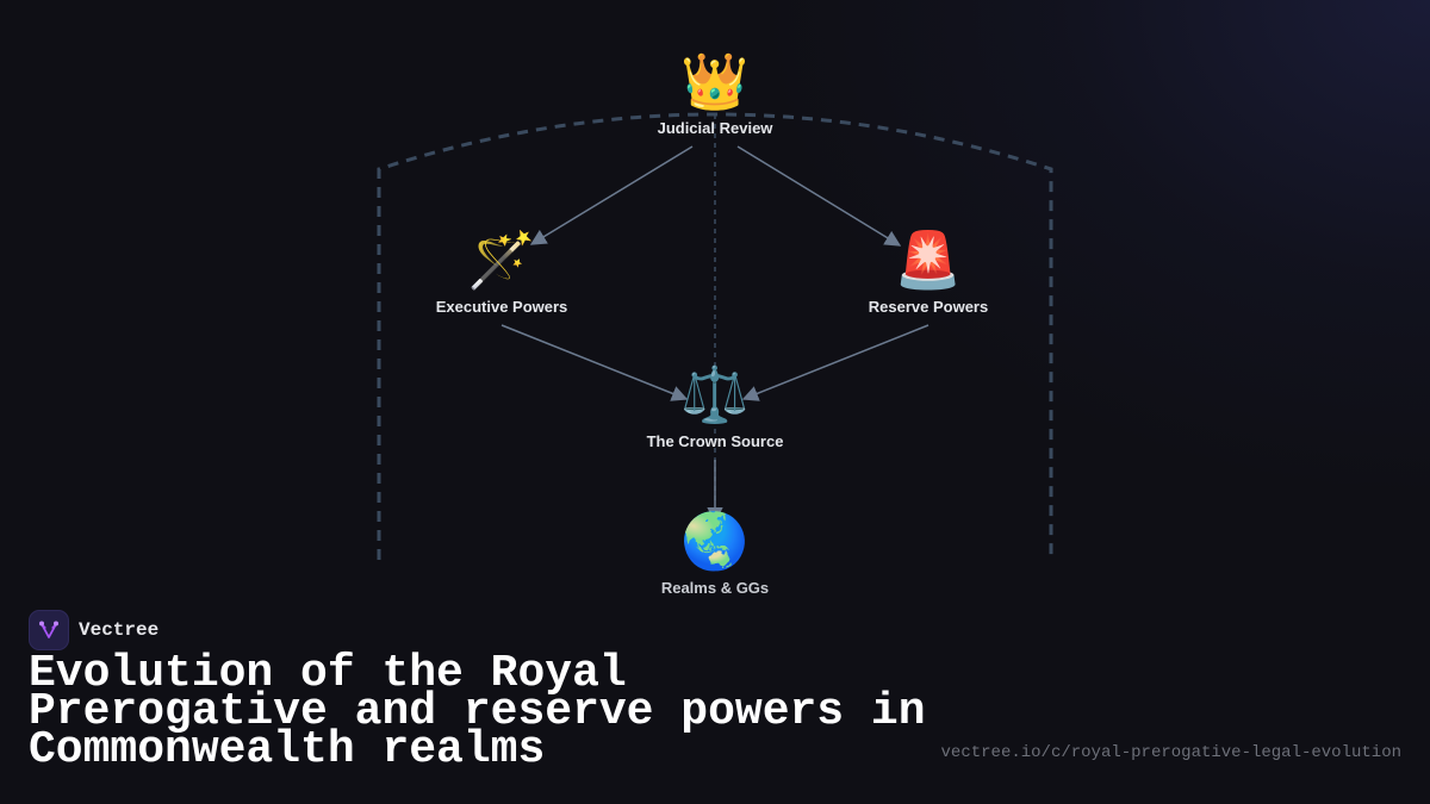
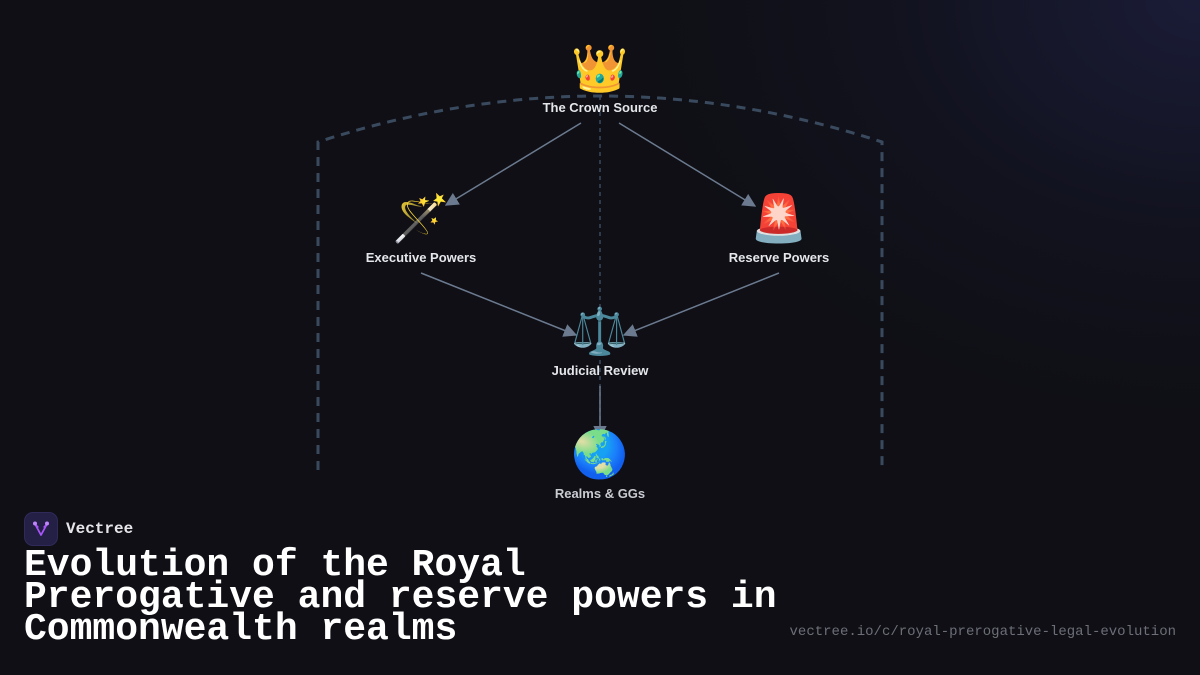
  👑
- Judicial Review
+ The Crown Source
  🪄
  Executive Powers
  🚨
  Reserve Powers
  ⚖️
- The Crown Source
+ Judicial Review
  🌏
  Realms & GGs
  Vectree
  Evolution of the Royal Prerogative and reserve powers in Commonwealth realms
  vectree.io/c/royal-prerogative-legal-evolution
